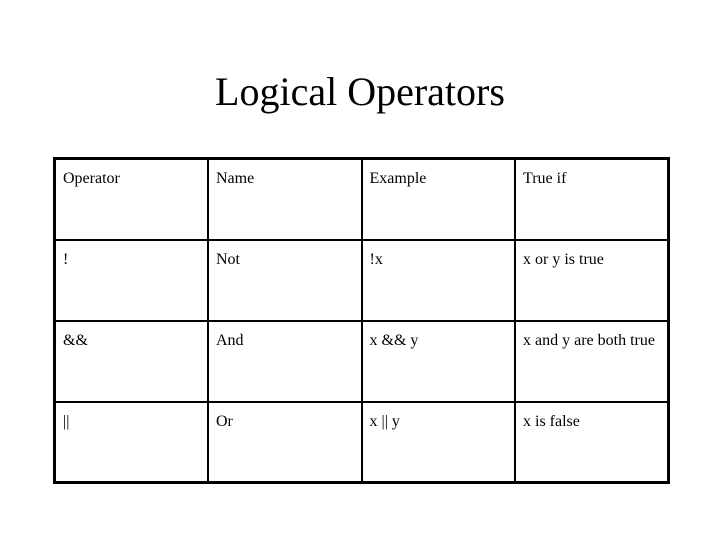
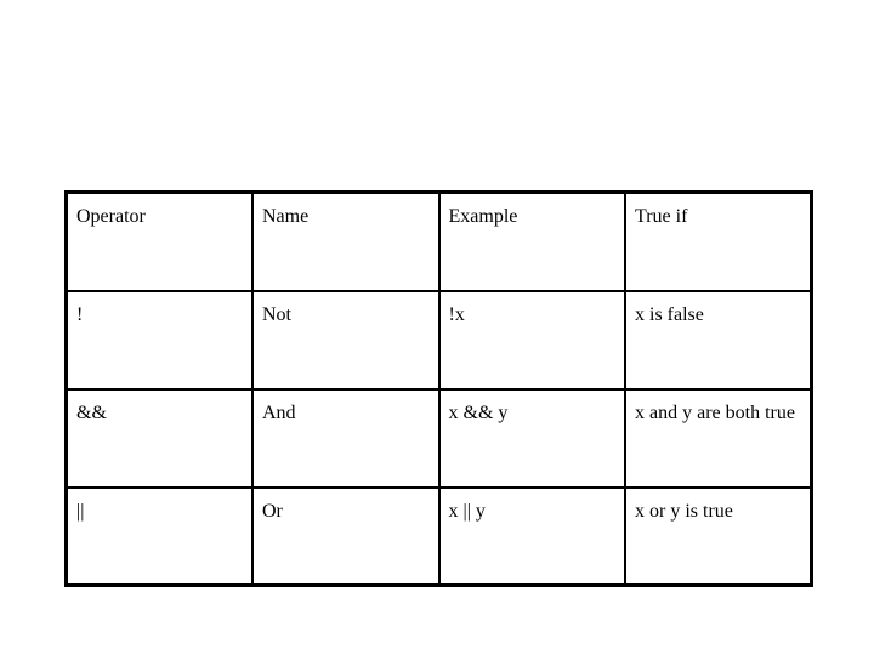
- Logical Operators
  Operator	Name	Example	True if
- !	Not	!x	x or y is true
+ !	Not	!x	x is false
  &&	And	x && y	x and y are both true
- ||	Or	x || y	x is false
+ ||	Or	x || y	x or y is true
